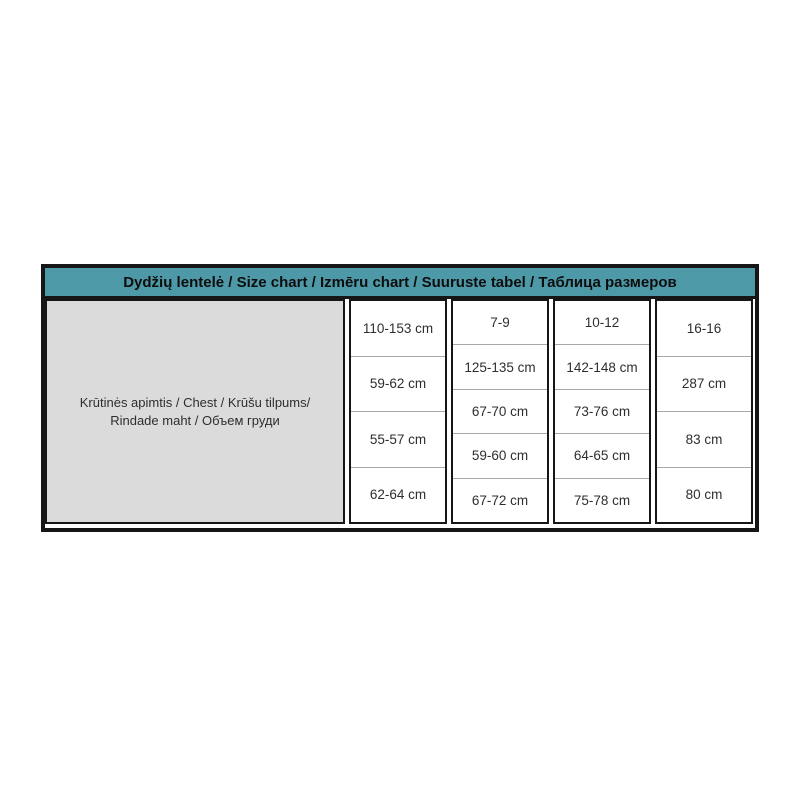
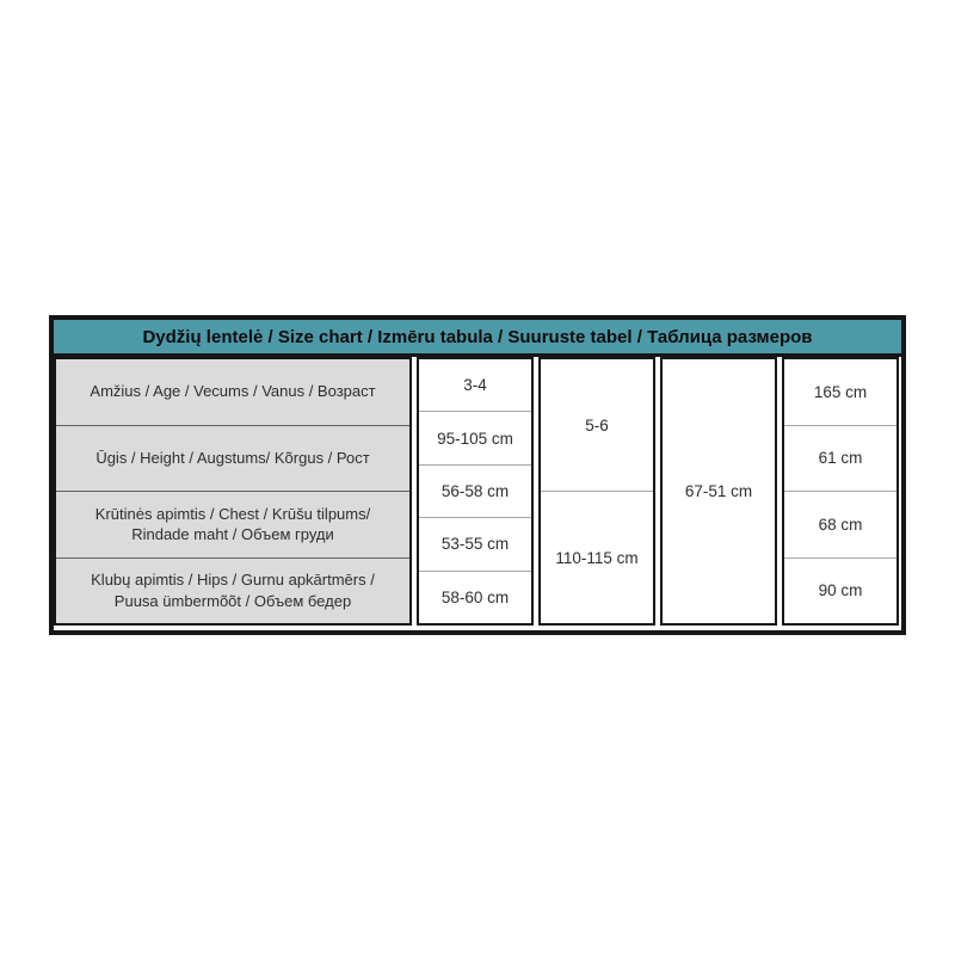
- Dydžių lentelė / Size chart / Izmēru chart / Suuruste tabel / Таблица размеров
+ Dydžių lentelė / Size chart / Izmēru tabula / Suuruste tabel / Таблица размеров
+ Amžius / Age / Vecums / Vanus / Возраст
+ Ūgis / Height / Augstums/ Kõrgus / Рост
  Krūtinės apimtis / Chest / Krūšu tilpums/ Rindade maht / Объем груди
+ Klubų apimtis / Hips / Gurnu apkārtmērs / Puusa ümbermõõt / Объем бедер
+ 3-4
+ 95-105 cm
+ 56-58 cm
+ 53-55 cm
+ 58-60 cm
+ 5-6
- 110-153 cm
+ 110-115 cm
- 59-62 cm
- 55-57 cm
- 62-64 cm
- 7-9
- 125-135 cm
- 67-70 cm
- 59-60 cm
- 67-72 cm
+ 67-51 cm
- 10-12
- 142-148 cm
- 73-76 cm
- 64-65 cm
- 75-78 cm
- 16-16
- 287 cm
+ 165 cm
- 83 cm
+ 61 cm
+ 68 cm
- 80 cm
+ 90 cm
